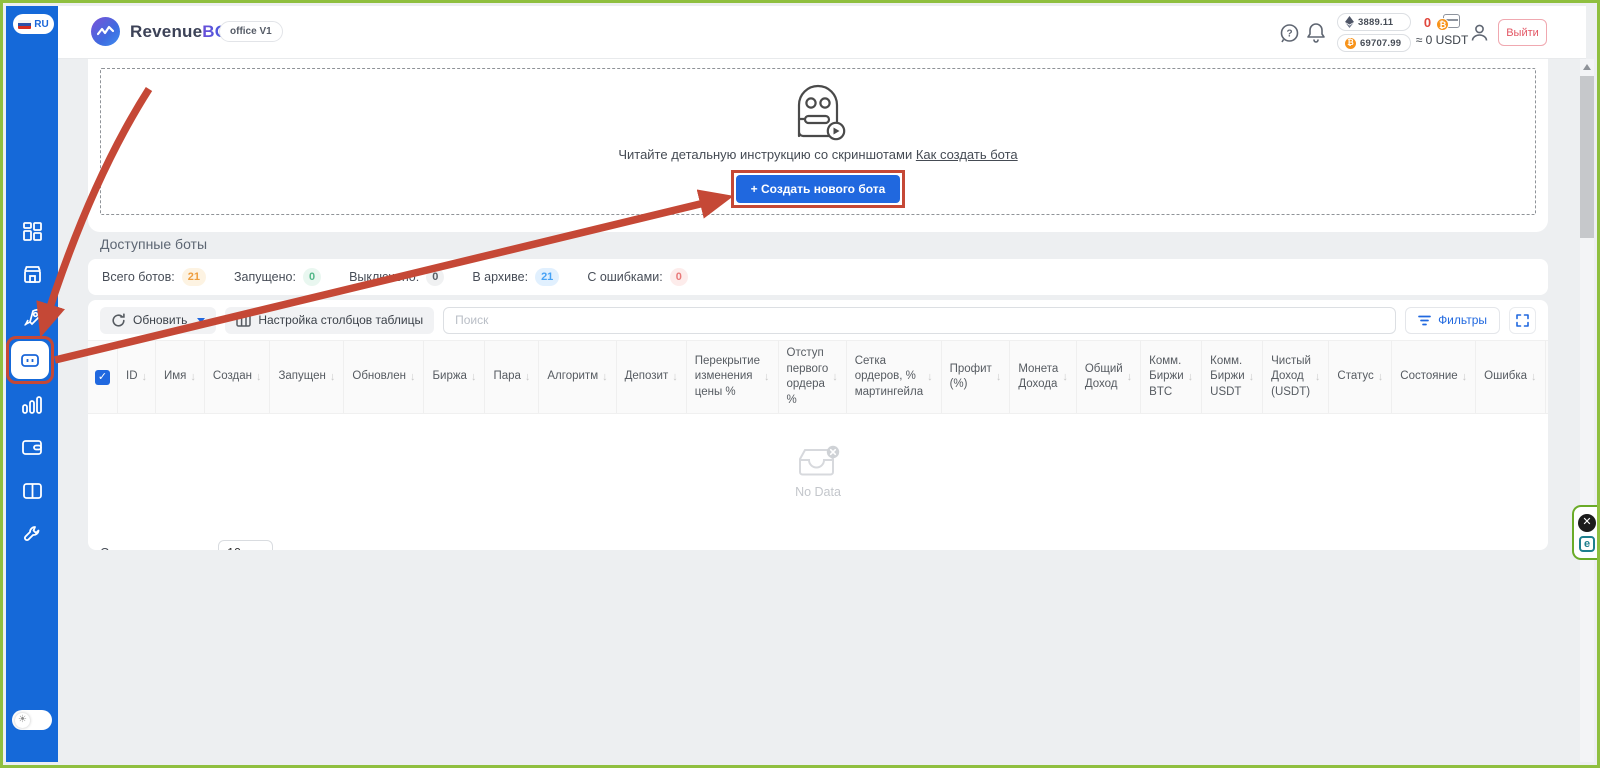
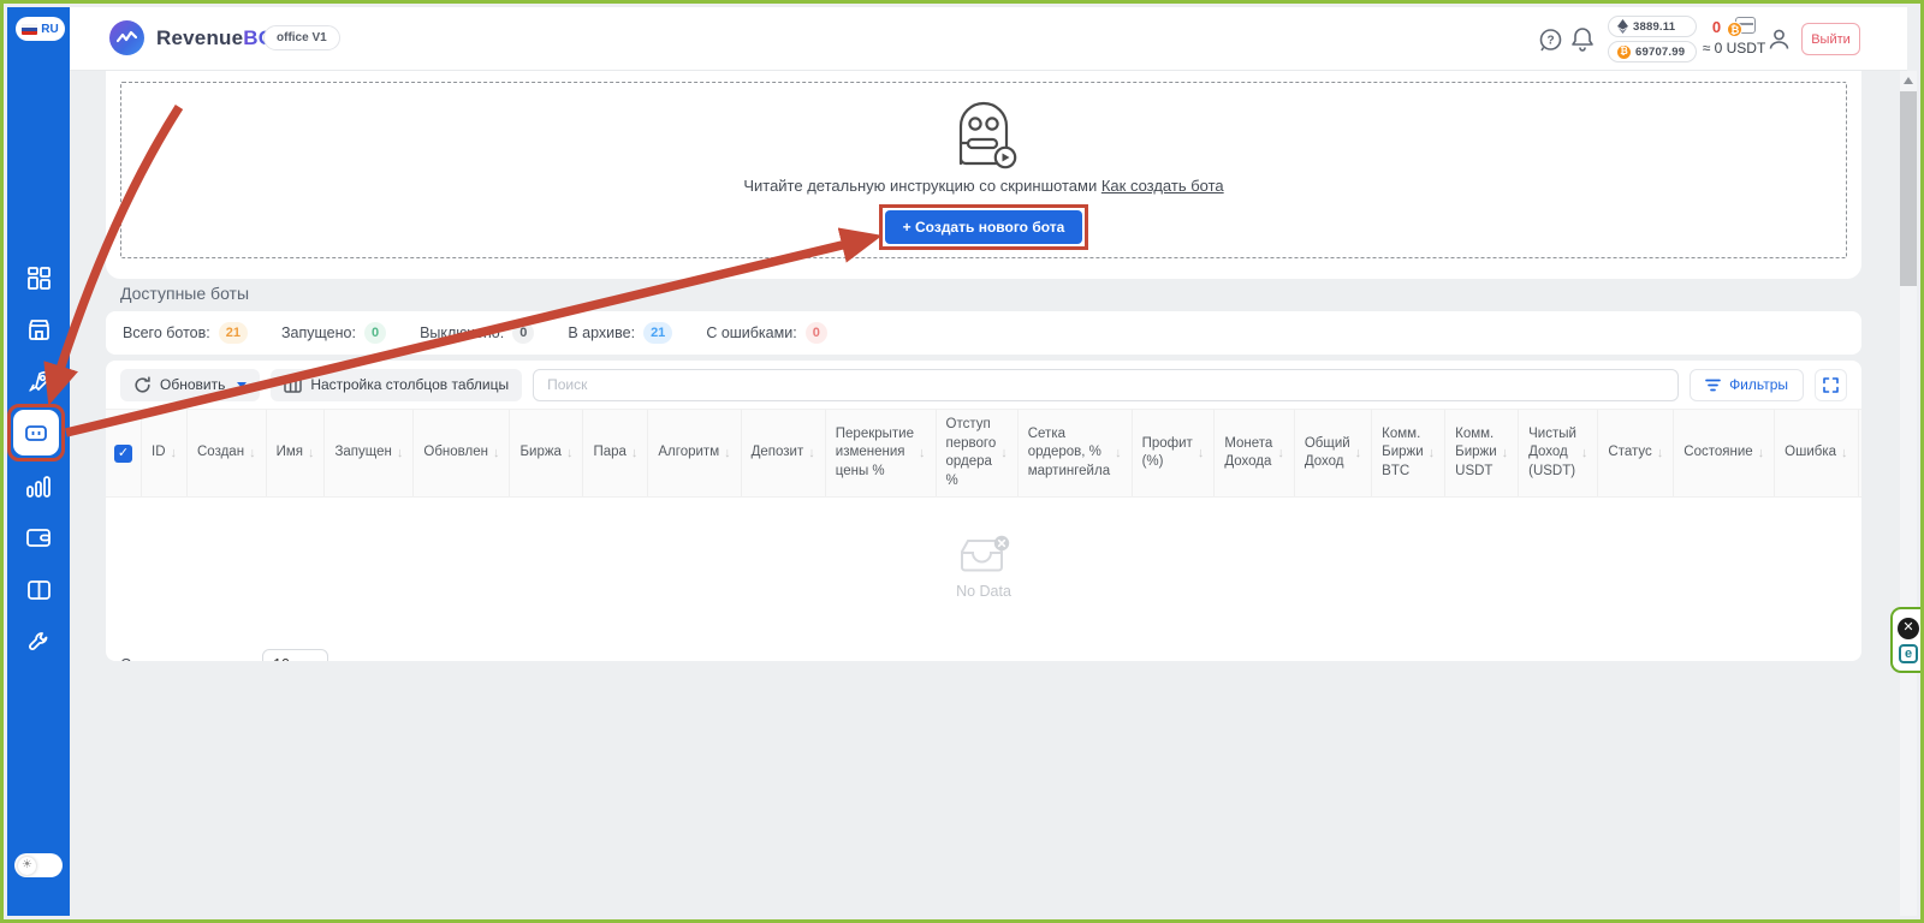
  RU
  ☀
  RevenueB
  office V1
  ?
  3889.11
  ₿
  69707.99
  0
  ₿
  ≈ 0 USDT
  Выйти
  Читайте детальную инструкцию со скриншотами Как создать бота
  + Создать нового бота
  Доступные боты
  Всего ботов:
  21
  Запущено:
  0
  0
  В архиве:
  21
  С ошибками:
  0
  Обновить
  Настройка столбцов таблицы
  Поиск
  Фильтры
  ✓
  ID
  ↓
- Имя
+ Создан
  ↓
- Создан
+ Имя
  ↓
  Запущен
  ↓
  Обновлен
  ↓
  Биржа
  ↓
  Пара
  ↓
  Алгоритм
  ↓
  Депозит
  ↓
  Перекрытие изменения цены %
  ↓
  Отступ первого ордера %
  ↓
  Сетка ордеров, % мартингейла
  ↓
  Профит (%)
  ↓
  Монета Дохода
  ↓
  Общий Доход
  ↓
  Комм. Биржи BTC
  ↓
  Комм. Биржи USDT
  ↓
  Чистый Доход (USDT)
  ↓
  Статус
  ↓
  Состояние
  ↓
  Ошибка
  ↓
  No Data
  ✕
  e
